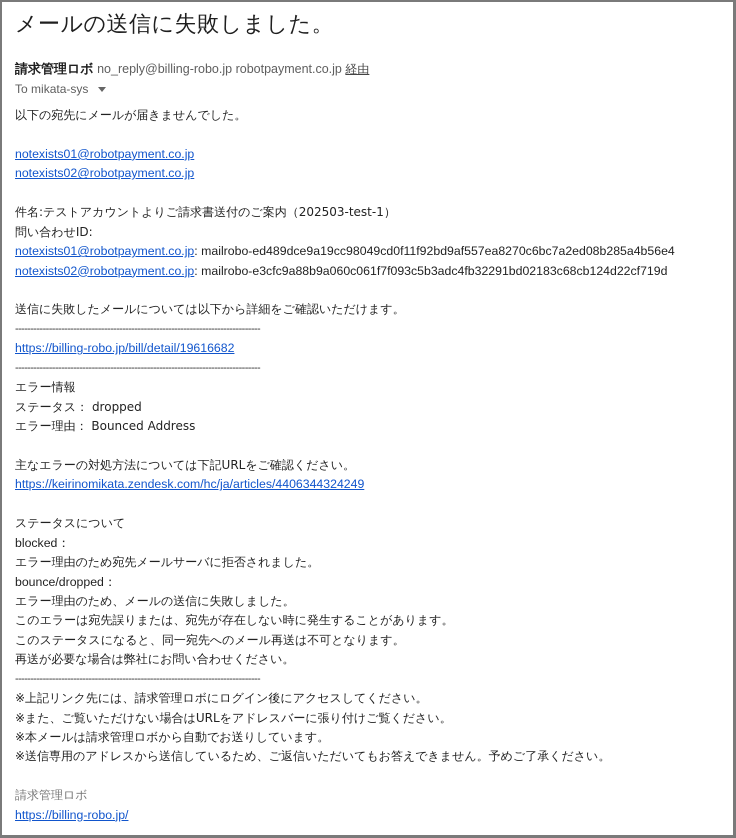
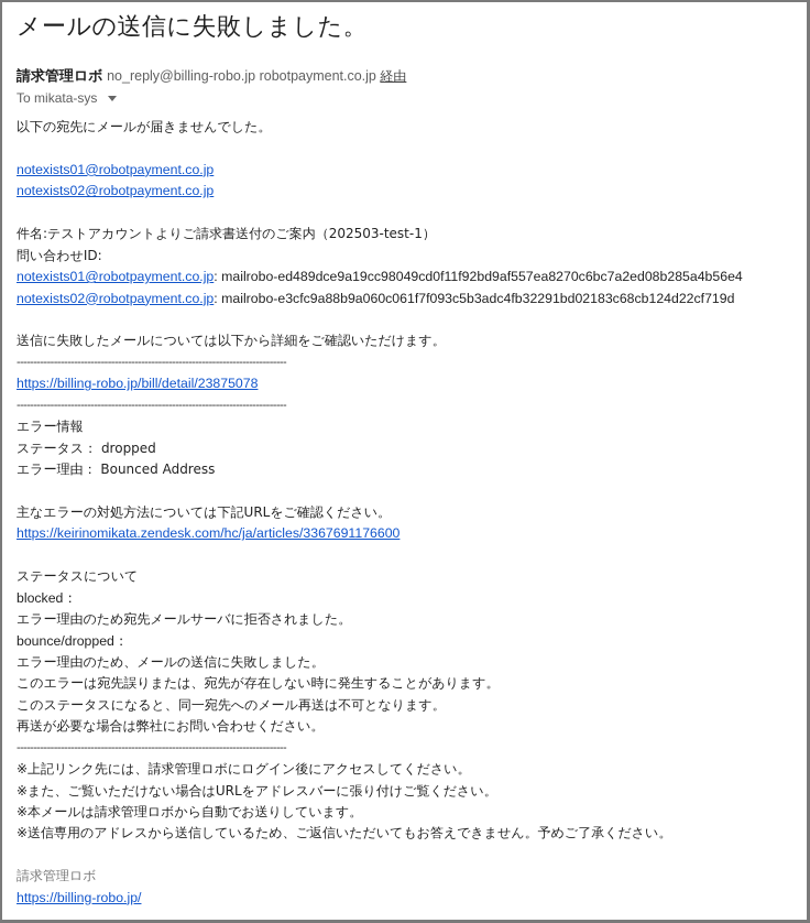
  メールの送信に失敗しました。
  請求管理ロボ no_reply@billing-robo.jp robotpayment.co.jp 経由
  To mikata-sys
  以下の宛先にメールが届きませんでした。
  notexists01@robotpayment.co.jp
  notexists02@robotpayment.co.jp
  件名:テストアカウントよりご請求書送付のご案内（202503-test-1）
  問い合わせID:
  notexists01@robotpayment.co.jp: mailrobo-ed489dce9a19cc98049cd0f11f92bd9af557ea8270c6bc7a2ed08b285a4b56e4
  notexists02@robotpayment.co.jp: mailrobo-e3cfc9a88b9a060c061f7f093c5b3adc4fb32291bd02183c68cb124d22cf719d
  送信に失敗したメールについては以下から詳細をご確認いただけます。
  --------------------------------------------------------------------------------
- https://billing-robo.jp/bill/detail/19616682
+ https://billing-robo.jp/bill/detail/23875078
  --------------------------------------------------------------------------------
  エラー情報
  ステータス： dropped
  エラー理由： Bounced Address
  主なエラーの対処方法については下記URLをご確認ください。
- https://keirinomikata.zendesk.com/hc/ja/articles/4406344324249
+ https://keirinomikata.zendesk.com/hc/ja/articles/3367691176600
  ステータスについて
  blocked：
  エラー理由のため宛先メールサーバに拒否されました。
  bounce/dropped：
  エラー理由のため、メールの送信に失敗しました。
  このエラーは宛先誤りまたは、宛先が存在しない時に発生することがあります。
  このステータスになると、同一宛先へのメール再送は不可となります。
  再送が必要な場合は弊社にお問い合わせください。
  --------------------------------------------------------------------------------
  ※上記リンク先には、請求管理ロボにログイン後にアクセスしてください。
  ※また、ご覧いただけない場合はURLをアドレスバーに張り付けご覧ください。
  ※本メールは請求管理ロボから自動でお送りしています。
  ※送信専用のアドレスから送信しているため、ご返信いただいてもお答えできません。予めご了承ください。
  請求管理ロボ
  https://billing-robo.jp/
